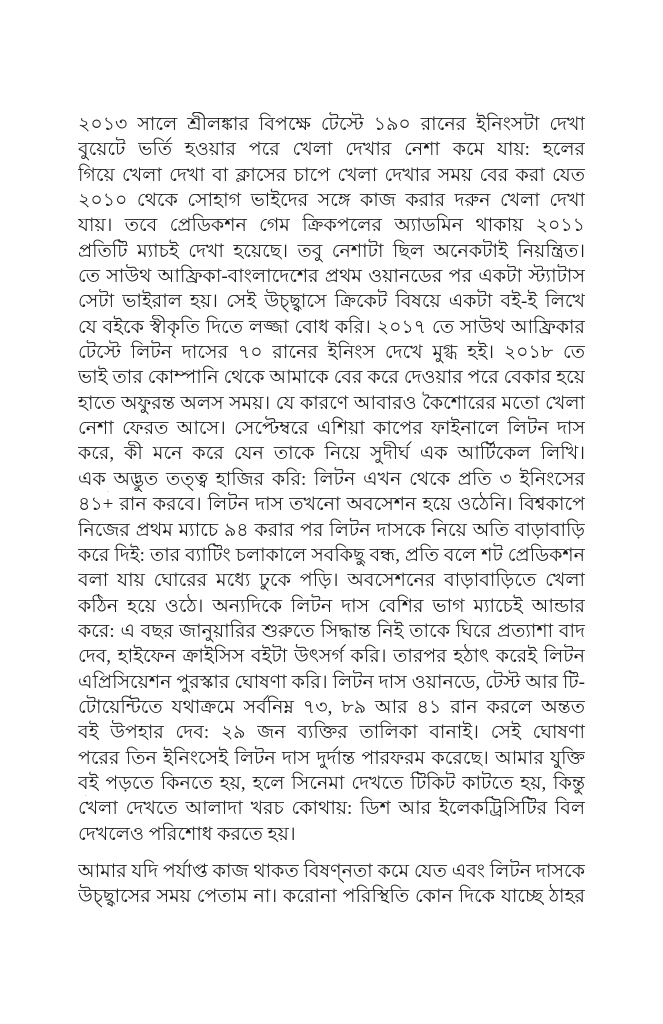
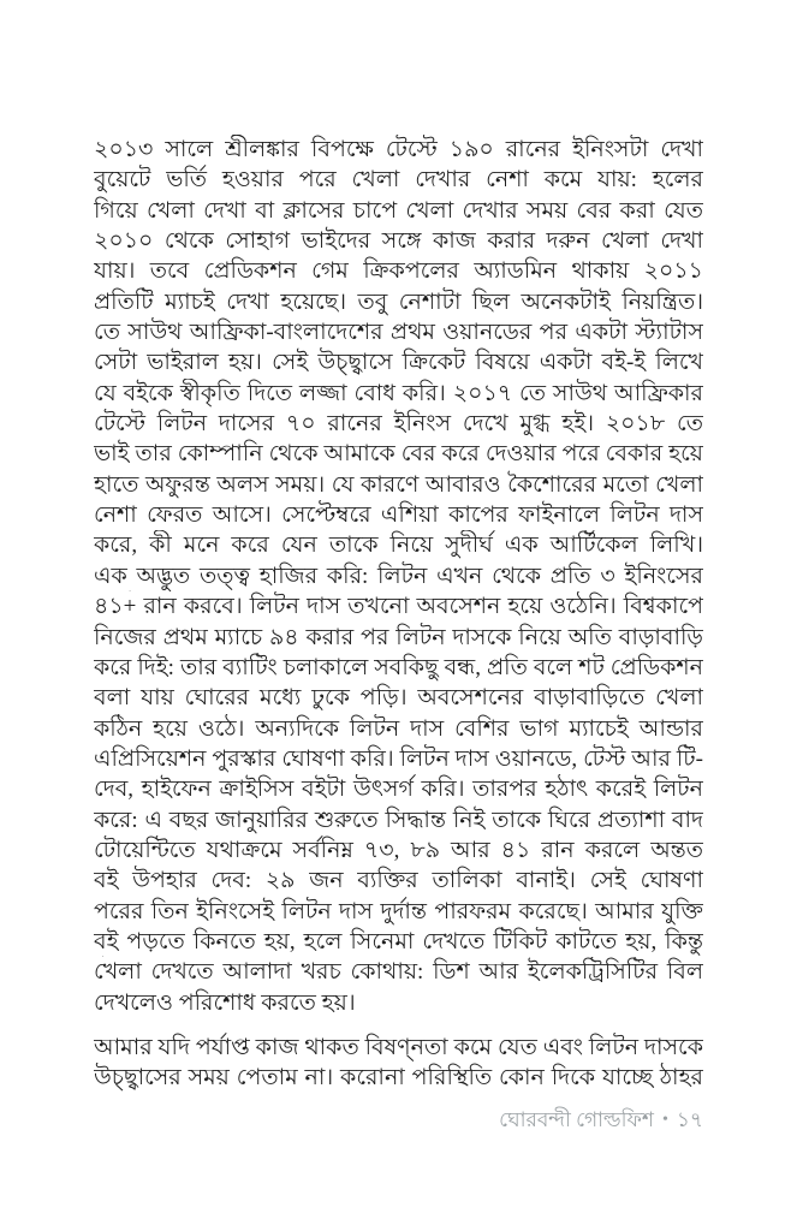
  ২০১৩ সালে শ্রীলঙ্কার বিপক্ষে টেস্টে ১৯০ রানের ইনিংসটা দেখা
  বুয়েটে ভর্তি হওয়ার পরে খেলা দেখার নেশা কমে যায়: হলের
  গিয়ে খেলা দেখা বা ক্লাসের চাপে খেলা দেখার সময় বের করা যেত
  ২০১০ থেকে সোহাগ ভাইদের সঙ্গে কাজ করার দরুন খেলা দেখা
  যায়। তবে প্রেডিকশন গেম ক্রিকপলের অ্যাডমিন থাকায় ২০১১
  প্রতিটি ম্যাচই দেখা হয়েছে। তবু নেশাটা ছিল অনেকটাই নিয়ন্ত্রিত।
  তে সাউথ আফ্রিকা-বাংলাদেশের প্রথম ওয়ানডের পর একটা স্ট্যাটাস
  সেটা ভাইরাল হয়। সেই উচ্ছ্বাসে ক্রিকেট বিষয়ে একটা বই-ই লিখে
  যে বইকে স্বীকৃতি দিতে লজ্জা বোধ করি। ২০১৭ তে সাউথ আফ্রিকার
  টেস্টে লিটন দাসের ৭০ রানের ইনিংস দেখে মুগ্ধ হই। ২০১৮ তে
  ভাই তার কোম্পানি থেকে আমাকে বের করে দেওয়ার পরে বেকার হয়ে
  হাতে অফুরন্ত অলস সময়। যে কারণে আবারও কৈশোরের মতো খেলা
  নেশা ফেরত আসে। সেপ্টেম্বরে এশিয়া কাপের ফাইনালে লিটন দাস
  করে, কী মনে করে যেন তাকে নিয়ে সুদীর্ঘ এক আর্টিকেল লিখি।
  এক অদ্ভুত তত্ত্ব হাজির করি: লিটন এখন থেকে প্রতি ৩ ইনিংসের
  ৪১+ রান করবে। লিটন দাস তখনো অবসেশন হয়ে ওঠেনি। বিশ্বকাপে
  নিজের প্রথম ম্যাচে ৯৪ করার পর লিটন দাসকে নিয়ে অতি বাড়াবাড়ি
  করে দিই: তার ব্যাটিং চলাকালে সবকিছু বন্ধ, প্রতি বলে শট প্রেডিকশন
  বলা যায় ঘোরের মধ্যে ঢুকে পড়ি। অবসেশনের বাড়াবাড়িতে খেলা
  কঠিন হয়ে ওঠে। অন্যদিকে লিটন দাস বেশির ভাগ ম্যাচেই আন্ডার
- করে: এ বছর জানুয়ারির শুরুতে সিদ্ধান্ত নিই তাকে ঘিরে প্রত্যাশা বাদ
+ এপ্রিসিয়েশন পুরস্কার ঘোষণা করি। লিটন দাস ওয়ানডে, টেস্ট আর টি-
  দেব, হাইফেন ক্রাইসিস বইটা উৎসর্গ করি। তারপর হঠাৎ করেই লিটন
- এপ্রিসিয়েশন পুরস্কার ঘোষণা করি। লিটন দাস ওয়ানডে, টেস্ট আর টি-
+ করে: এ বছর জানুয়ারির শুরুতে সিদ্ধান্ত নিই তাকে ঘিরে প্রত্যাশা বাদ
  টোয়েন্টিতে যথাক্রমে সর্বনিম্ন ৭৩, ৮৯ আর ৪১ রান করলে অন্তত
  বই উপহার দেব: ২৯ জন ব্যক্তির তালিকা বানাই। সেই ঘোষণা
  পরের তিন ইনিংসেই লিটন দাস দুর্দান্ত পারফরম করেছে। আমার যুক্তি
  বই পড়তে কিনতে হয়, হলে সিনেমা দেখতে টিকিট কাটতে হয়, কিন্তু
  খেলা দেখতে আলাদা খরচ কোথায়: ডিশ আর ইলেকট্রিসিটির বিল
  দেখলেও পরিশোধ করতে হয়।
  আমার যদি পর্যাপ্ত কাজ থাকত বিষণ্নতা কমে যেত এবং লিটন দাসকে
  উচ্ছ্বাসের সময় পেতাম না। করোনা পরিস্থিতি কোন দিকে যাচ্ছে ঠাহর
+ ঘোরবন্দী গোল্ডফিশ
+ •
+ ১৭
